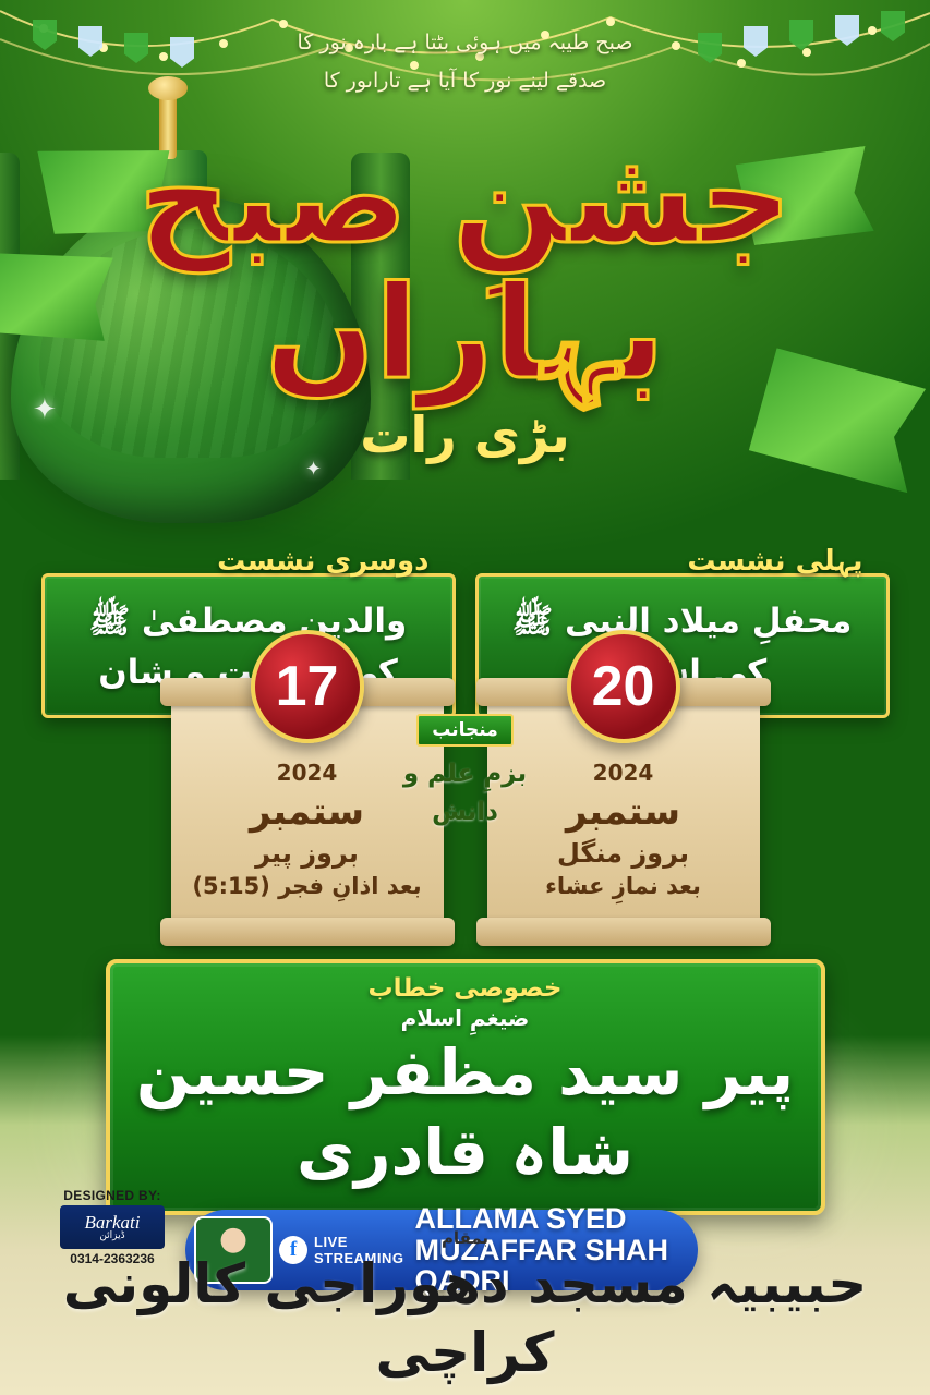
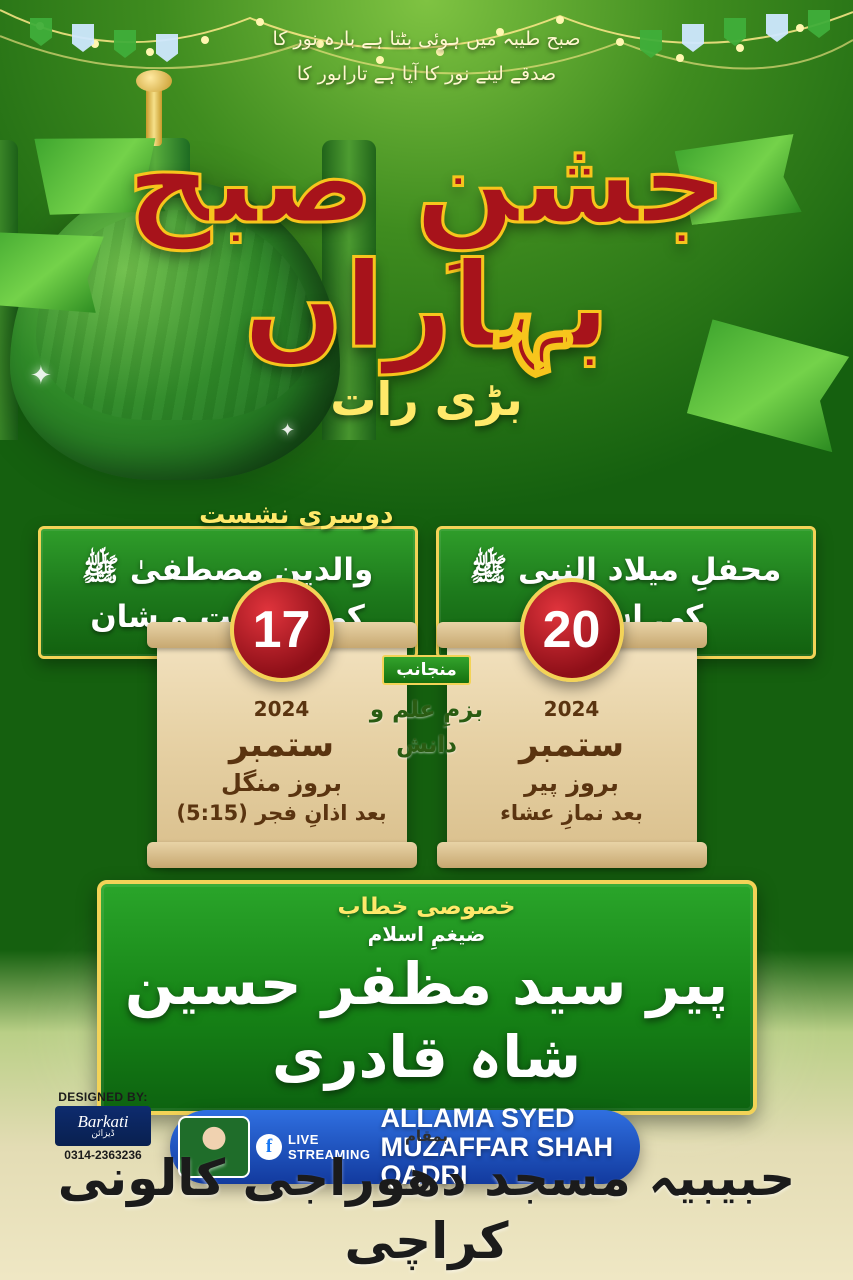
  ✦
  ✦
  صبح طیبہ میں ہوئی بٹتا ہے بارہ نور کا
  صدقے لینے نور کا آیا ہے تاراںور کا
  جشنِ صبح بہاراں
  بڑی رات
- پہلی نشست
  محفلِ میلاد النبی ﷺ کی اہ
  دوسری نشست
  والدینِ مصطفیٰ ﷺ کت و شان
  20
  2024
  ستمبر
- بروز منگل
+ بروز پیر
  بعد نمازِ عشاء
  17
  2024
  ستمبر
- بروز پیر
+ بروز منگل
  بعد اذانِ فجر (5:15)
  منجانب
  بزمِ علم و
  دانش
  خصوصی خطاب
  ضیغمِ اسلام
  پیر سید مظفر حسین شاہ قادری
  DESIGNED BY:
  Barkati
  ڈیزائن
  0314-2363236
  f
  LIVE
  STREAMING
  ALLAMA SYED
  MUZAFFAR SHAH QADRI
  بمقام
  حبیبیہ مسجد دھوراجی کالونی کراچی
